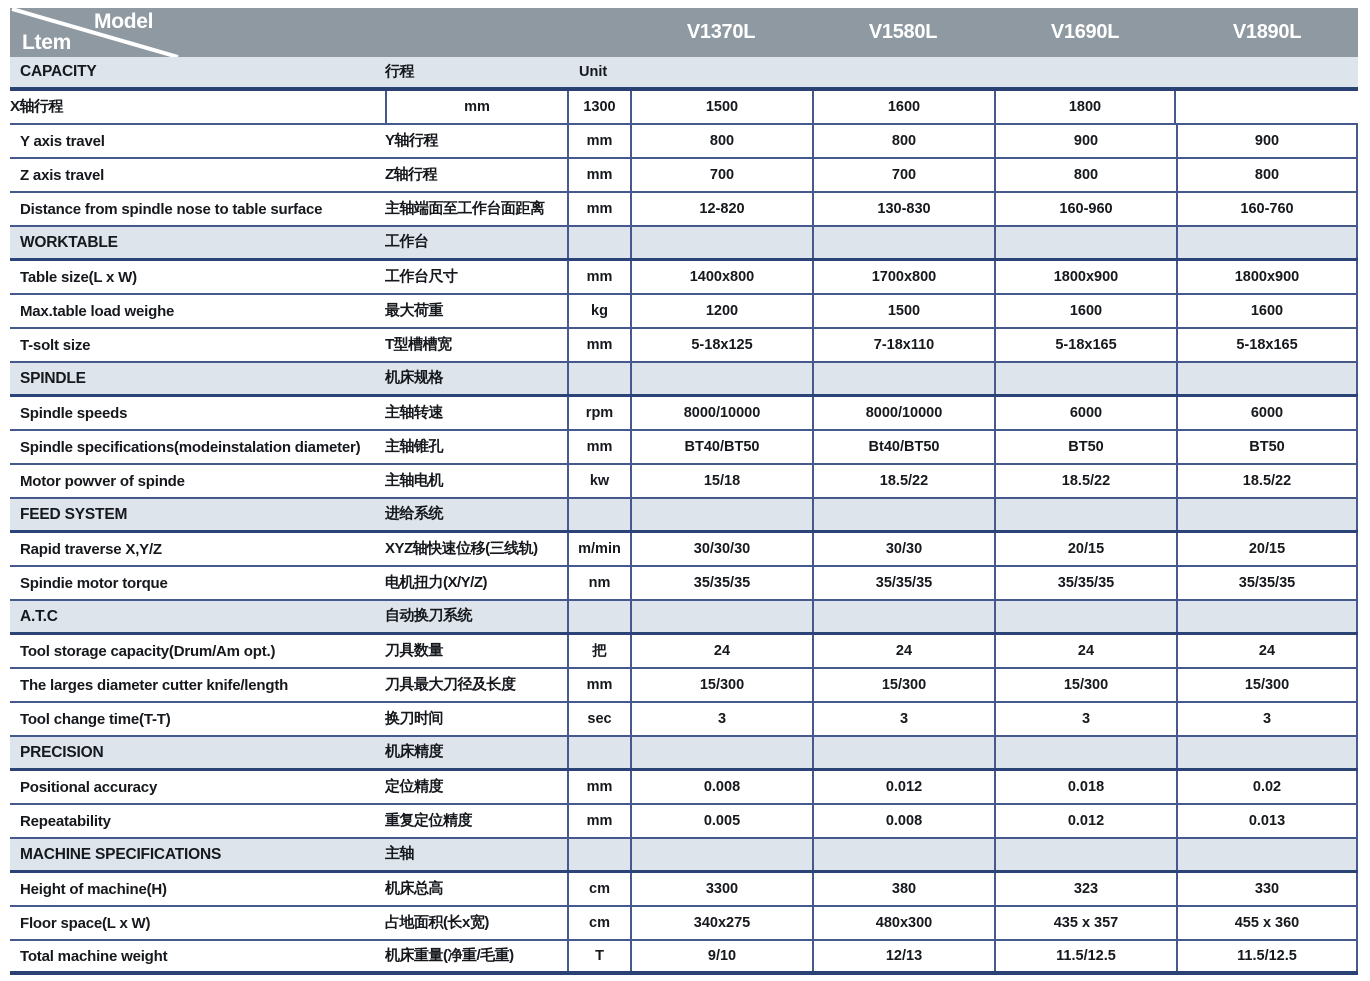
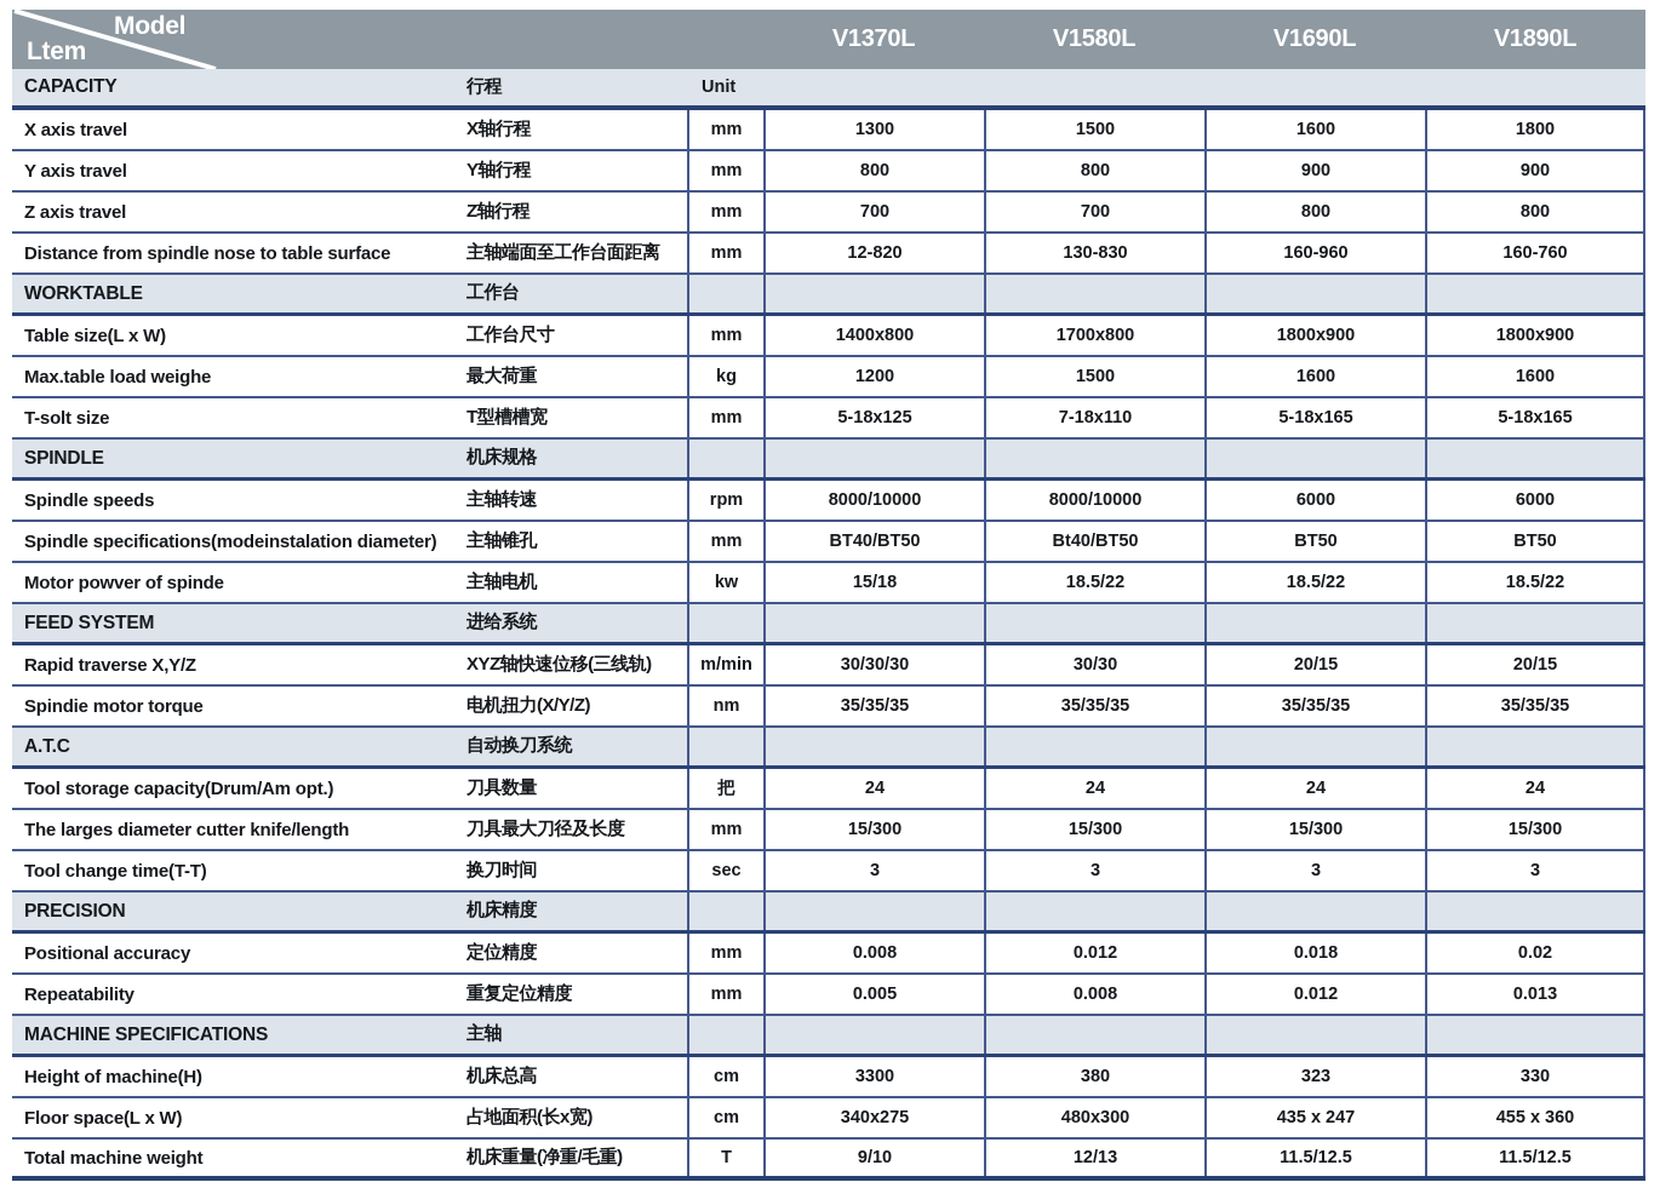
  Model
  Ltem
  V1370L
  V1580L
  V1690L
  V1890L
  CAPACITY
  行程
  Unit
+ X axis travel
  X轴行程
  mm
  1300
  1500
  1600
  1800
  Y axis travel
  Y轴行程
  mm
  800
  800
  900
  900
  Z axis travel
  Z轴行程
  mm
  700
  700
  800
  800
  Distance from spindle nose to table surface
  主轴端面至工作台面距离
  mm
  12-820
  130-830
  160-960
  160-760
  WORKTABLE
  工作台
  Table size(L x W)
  工作台尺寸
  mm
  1400x800
  1700x800
  1800x900
  1800x900
  Max.table load weighe
  最大荷重
  kg
  1200
  1500
  1600
  1600
  T-solt size
  T型槽槽宽
  mm
  5-18x125
  7-18x110
  5-18x165
  5-18x165
  SPINDLE
  机床规格
  Spindle speeds
  主轴转速
  rpm
  8000/10000
  8000/10000
  6000
  6000
  Spindle specifications(modeinstalation diameter)
  主轴锥孔
  mm
  BT40/BT50
  Bt40/BT50
  BT50
  BT50
  Motor powver of spinde
  主轴电机
  kw
  15/18
  18.5/22
  18.5/22
  18.5/22
  FEED SYSTEM
  进给系统
  Rapid traverse X,Y/Z
  XYZ轴快速位移(三线轨)
  m/min
  30/30/30
  30/30
  20/15
  20/15
  Spindie motor torque
  电机扭力(X/Y/Z)
  nm
  35/35/35
  35/35/35
  35/35/35
  35/35/35
  A.T.C
  自动换刀系统
  Tool storage capacity(Drum/Am opt.)
  刀具数量
  把
  24
  24
  24
  24
  The larges diameter cutter knife/length
  刀具最大刀径及长度
  mm
  15/300
  15/300
  15/300
  15/300
  Tool change time(T-T)
  换刀时间
  sec
  3
  3
  3
  3
  PRECISION
  机床精度
  Positional accuracy
  定位精度
  mm
  0.008
  0.012
  0.018
  0.02
  Repeatability
  重复定位精度
  mm
  0.005
  0.008
  0.012
  0.013
  MACHINE SPECIFICATIONS
  主轴
  Height of machine(H)
  机床总高
  cm
  3300
  380
  323
  330
  Floor space(L x W)
  占地面积(长x宽)
  cm
  340x275
  480x300
- 435 x 357
+ 435 x 247
  455 x 360
  Total machine weight
  机床重量(净重/毛重)
  T
  9/10
  12/13
  11.5/12.5
  11.5/12.5
